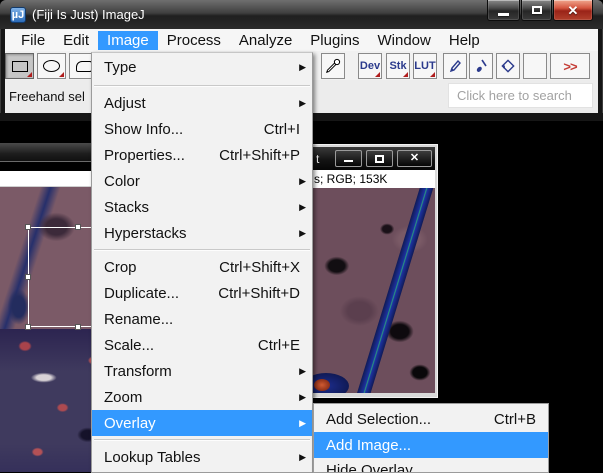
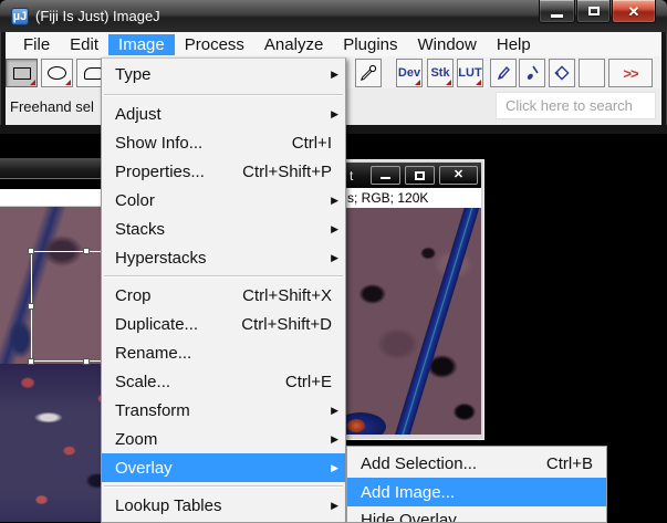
  t
  ✕
- s; RGB; 153K
+ s; RGB; 120K
  µJ
  (Fiji Is Just) ImageJ
  ✕
  File
  Edit
  Image
  Process
  Analyze
  Plugins
  Window
  Help
  Dev
  Stk
  LUT
  >>
  Freehand sel
  Click here to search
  Type
  ▶
  Adjust
  ▶
  Show Info...
  Ctrl+I
  Properties...
  Ctrl+Shift+P
  Color
  ▶
  Stacks
  ▶
  Hyperstacks
  ▶
  Crop
  Ctrl+Shift+X
  Duplicate...
  Ctrl+Shift+D
  Rename...
  Scale...
  Ctrl+E
  Transform
  ▶
  Zoom
  ▶
  Overlay
  ▶
  Lookup Tables
  ▶
  Add Selection...
  Ctrl+B
  Add Image...
  Hide Overlay
